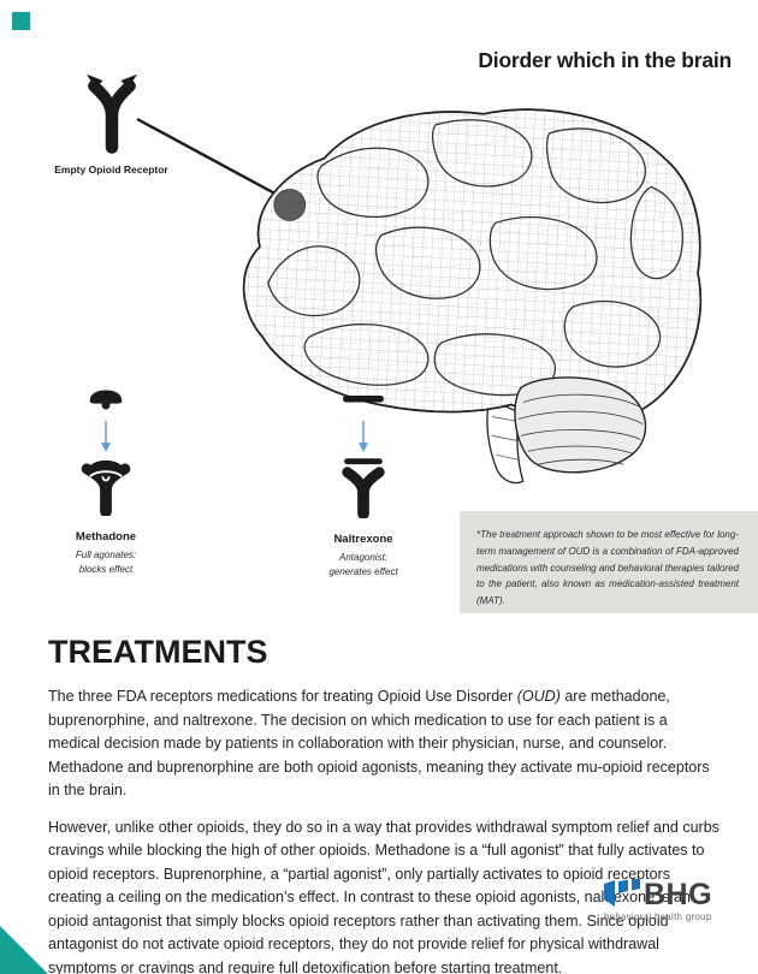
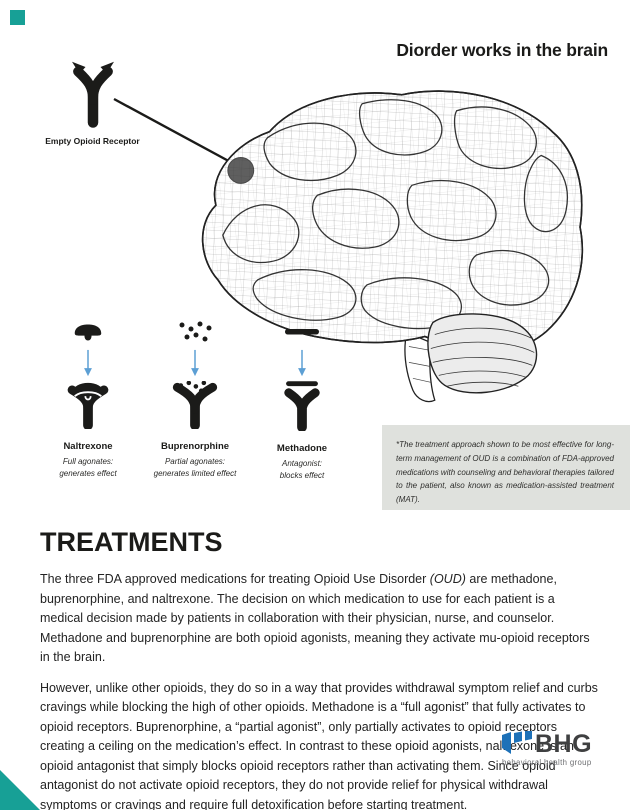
- Diorder which in the brain
+ Diorder works in the brain
  Empty Opioid Receptor
- Methadone
+ Naltrexone
  Full agonates:
- blocks effect
+ generates effect
+ Buprenorphine
+ Partial agonates:
+ generates limited effect
- Naltrexone
+ Methadone
  Antagonist:
- generates effect
+ blocks effect
  *The treatment approach shown to be most effective for long-term management of OUD is a combination of FDA-approved medications with counseling and behavioral therapies tailored to the patient, also known as medication-assisted treatment (MAT).
  TREATMENTS
- The three FDA receptors medications for treating Opioid Use Disorder (OUD) are methadone, buprenorphine, and naltrexone. The decision on which medication to use for each patient is a medical decision made by patients in collaboration with their physician, nurse, and counselor. Methadone and buprenorphine are both opioid agonists, meaning they activate mu-opioid receptors in the brain.
+ The three FDA approved medications for treating Opioid Use Disorder (OUD) are methadone, buprenorphine, and naltrexone. The decision on which medication to use for each patient is a medical decision made by patients in collaboration with their physician, nurse, and counselor. Methadone and buprenorphine are both opioid agonists, meaning they activate mu-opioid receptors in the brain.
  However, unlike other opioids, they do so in a way that provides withdrawal symptom relief and curbs cravings while blocking the high of other opioids. Methadone is a “full agonist” that fully activates to opioid receptors. Buprenorphine, a “partial agonist”, only partially activates to opioid receptors creating a ceiling on the medication’s effect. In contrast to these opioid agonists, nalexone is an opioid antagonist that simply blocks opioid receptors rather than activating them. Since opioid antagonist do not activate opioid receptors, they do not provide relief for physical withdrawal symptoms or cravings and require full detoxification before starting treatment.
  BHG
  behavioral health group
